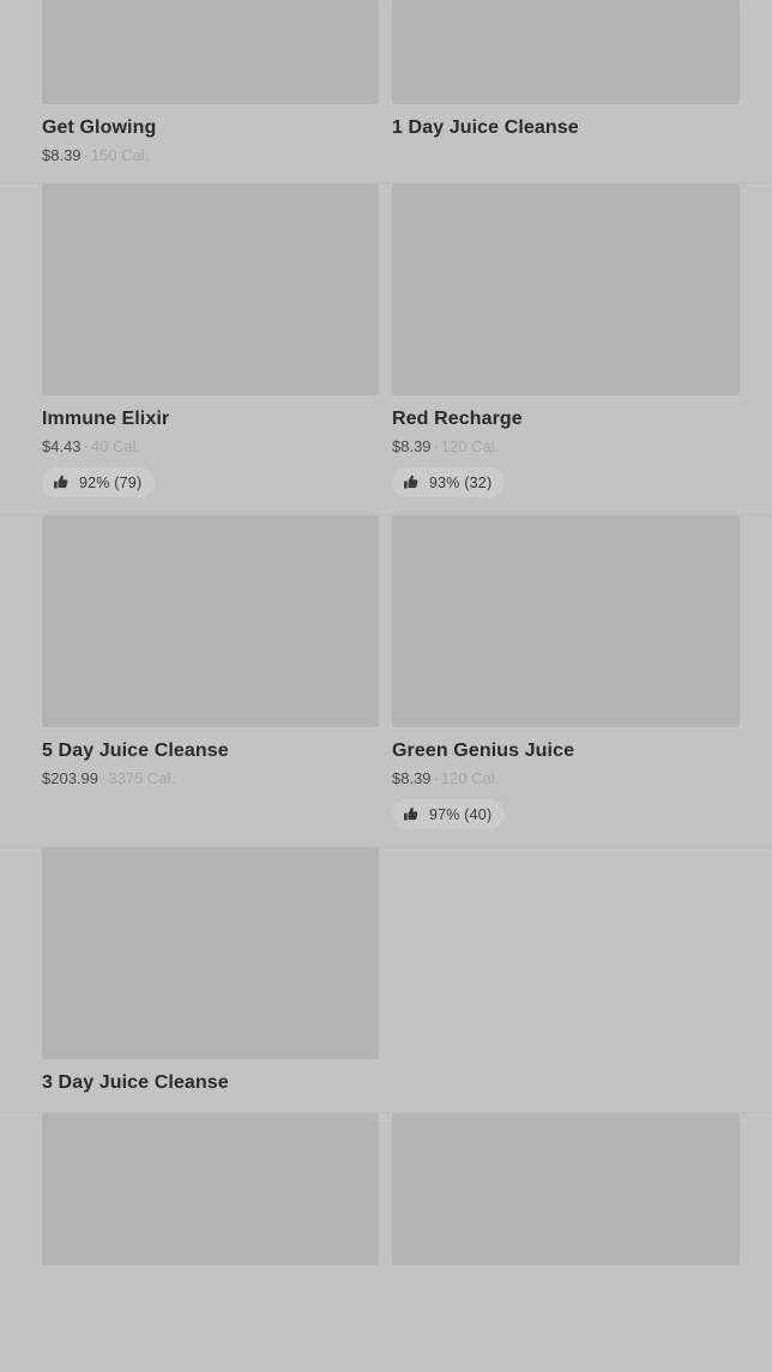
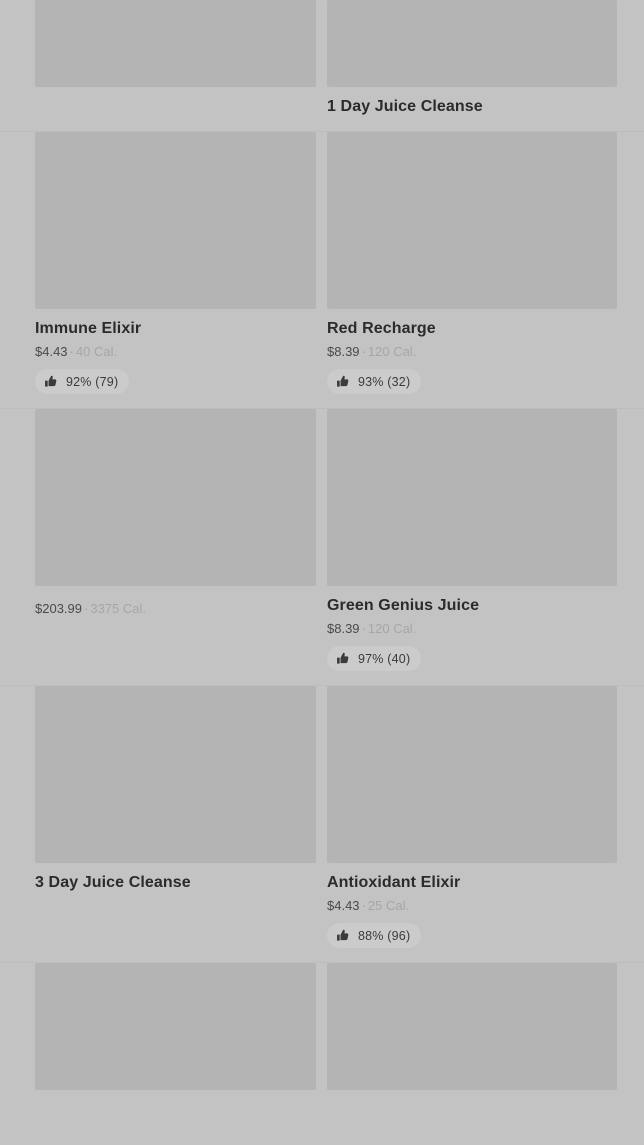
- Get Glowing
- $8.39 · 150 Cal.
  1 Day Juice Cleanse
  Immune Elixir
  $4.43 · 40 Cal.
  92% (79)
  Red Recharge
  $8.39 · 120 Cal.
  93% (32)
- 5 Day Juice Cleanse
  $203.99 · 3375 Cal.
  Green Genius Juice
  $8.39 · 120 Cal.
  97% (40)
  3 Day Juice Cleanse
+ Antioxidant Elixir
+ $4.43 · 25 Cal.
+ 88% (96)
